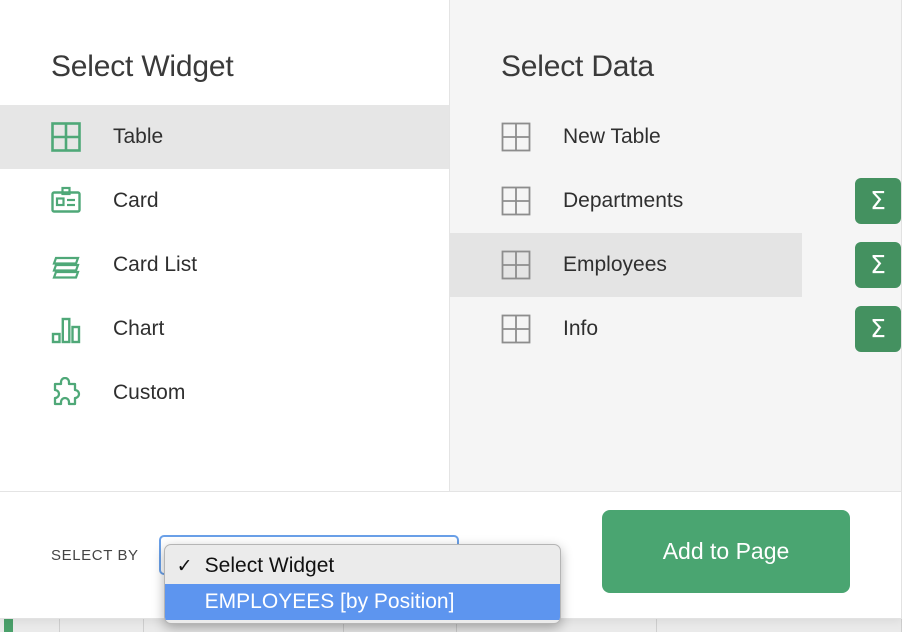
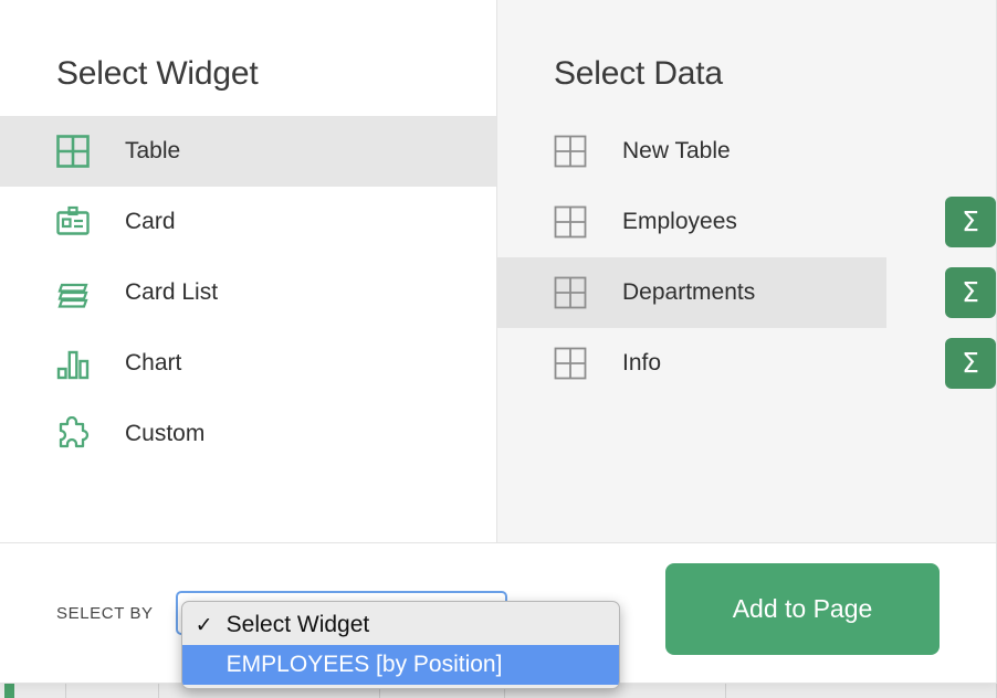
  Select Widget
  Table
  Card
  Card List
  Chart
  Custom
  Select Data
  New Table
- Departments
+ Employees
  Σ
- Employees
+ Departments
  Σ
  Info
  Σ
  SELECT BY
  ✓
  Select Widget
  EMPLOYEES [by Position]
  Add to Page
